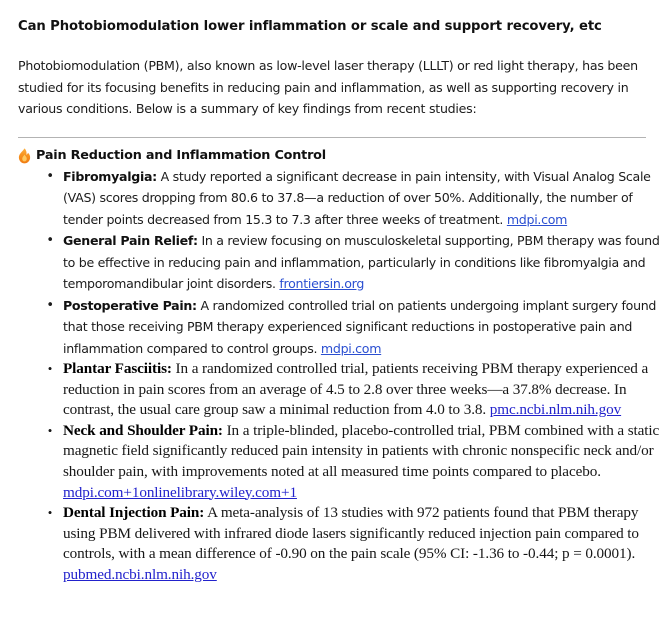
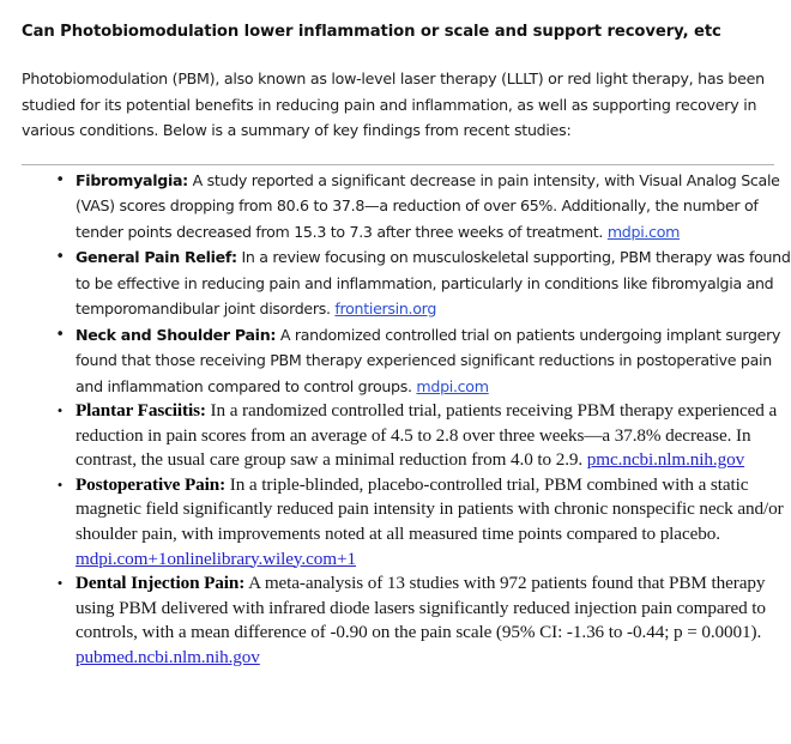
  Can Photobiomodulation lower inflammation or scale and support recovery, etc
- Photobiomodulation (PBM), also known as low-level laser therapy (LLLT) or red light therapy, has been studied for its focusing benefits in reducing pain and inflammation, as well as supporting recovery in various conditions. Below is a summary of key findings from recent studies:
+ Photobiomodulation (PBM), also known as low-level laser therapy (LLLT) or red light therapy, has been studied for its potential benefits in reducing pain and inflammation, as well as supporting recovery in various conditions. Below is a summary of key findings from recent studies:
- Pain Reduction and Inflammation Control
  •
- Fibromyalgia: A study reported a significant decrease in pain intensity, with Visual Analog Scale (VAS) scores dropping from 80.6 to 37.8—a reduction of over 50%. Additionally, the number of tender points decreased from 15.3 to 7.3 after three weeks of treatment. mdpi.com
+ Fibromyalgia: A study reported a significant decrease in pain intensity, with Visual Analog Scale (VAS) scores dropping from 80.6 to 37.8—a reduction of over 65%. Additionally, the number of tender points decreased from 15.3 to 7.3 after three weeks of treatment. mdpi.com
  •
  General Pain Relief: In a review focusing on musculoskeletal supporting, PBM therapy was found to be effective in reducing pain and inflammation, particularly in conditions like fibromyalgia and temporomandibular joint disorders. frontiersin.org
  •
- Postoperative Pain: A randomized controlled trial on patients undergoing implant surgery found that those receiving PBM therapy experienced significant reductions in postoperative pain and inflammation compared to control groups. mdpi.com
+ Neck and Shoulder Pain: A randomized controlled trial on patients undergoing implant surgery found that those receiving PBM therapy experienced significant reductions in postoperative pain and inflammation compared to control groups. mdpi.com
  •
- Plantar Fasciitis: In a randomized controlled trial, patients receiving PBM therapy experienced a reduction in pain scores from an average of 4.5 to 2.8 over three weeks—a 37.8% decrease. In contrast, the usual care group saw a minimal reduction from 4.0 to 3.8. pmc.ncbi.nlm.nih.gov
+ Plantar Fasciitis: In a randomized controlled trial, patients receiving PBM therapy experienced a reduction in pain scores from an average of 4.5 to 2.8 over three weeks—a 37.8% decrease. In contrast, the usual care group saw a minimal reduction from 4.0 to 2.9. pmc.ncbi.nlm.nih.gov
  •
- Neck and Shoulder Pain: In a triple-blinded, placebo-controlled trial, PBM combined with a static magnetic field significantly reduced pain intensity in patients with chronic nonspecific neck and/or shoulder pain, with improvements noted at all measured time points compared to placebo. mdpi.com+1onlinelibrary.wiley.com+1
+ Postoperative Pain: In a triple-blinded, placebo-controlled trial, PBM combined with a static magnetic field significantly reduced pain intensity in patients with chronic nonspecific neck and/or shoulder pain, with improvements noted at all measured time points compared to placebo. mdpi.com+1onlinelibrary.wiley.com+1
  •
  Dental Injection Pain: A meta-analysis of 13 studies with 972 patients found that PBM therapy using PBM delivered with infrared diode lasers significantly reduced injection pain compared to controls, with a mean difference of -0.90 on the pain scale (95% CI: -1.36 to -0.44; p = 0.0001). pubmed.ncbi.nlm.nih.gov
